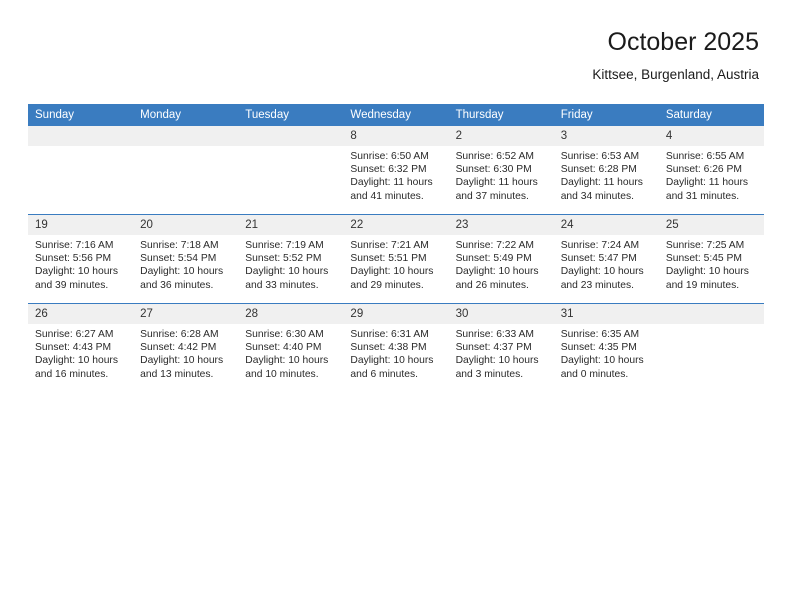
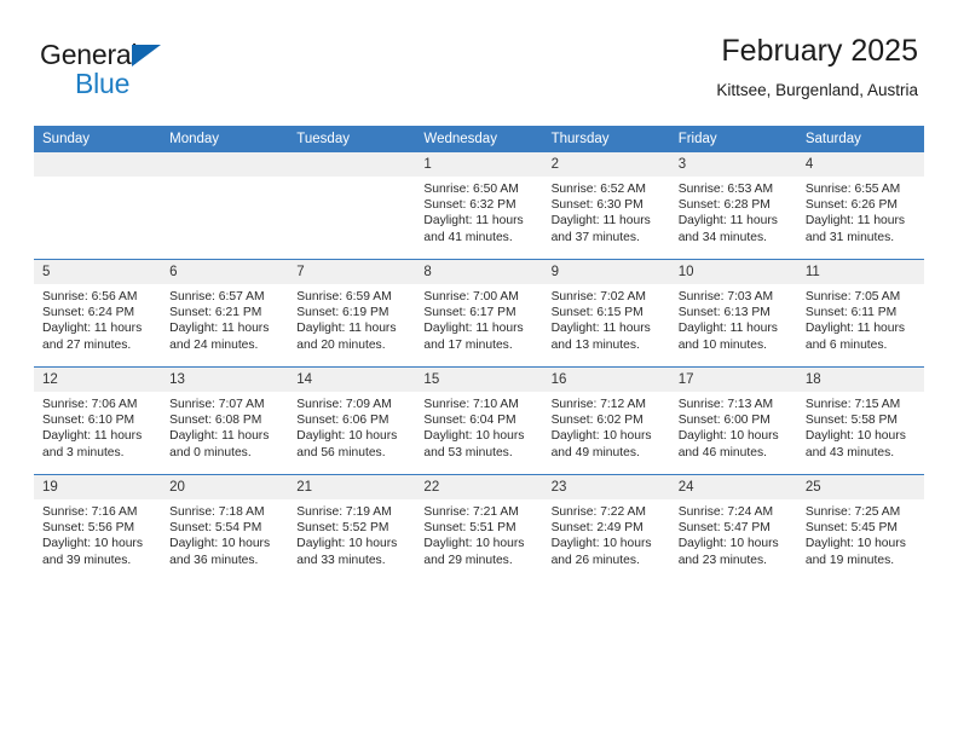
+ General
+ Blue
- October 2025
+ February 2025
  Kittsee, Burgenland, Austria
  Sunday	Monday	Tuesday	Wednesday	Thursday	Friday	Saturday
- 			8Sunrise: 6:50 AMSunset: 6:32 PMDaylight: 11 hoursand 41 minutes.	2Sunrise: 6:52 AMSunset: 6:30 PMDaylight: 11 hoursand 37 minutes.	3Sunrise: 6:53 AMSunset: 6:28 PMDaylight: 11 hoursand 34 minutes.	4Sunrise: 6:55 AMSunset: 6:26 PMDaylight: 11 hoursand 31 minutes.
+ 			1Sunrise: 6:50 AMSunset: 6:32 PMDaylight: 11 hoursand 41 minutes.	2Sunrise: 6:52 AMSunset: 6:30 PMDaylight: 11 hoursand 37 minutes.	3Sunrise: 6:53 AMSunset: 6:28 PMDaylight: 11 hoursand 34 minutes.	4Sunrise: 6:55 AMSunset: 6:26 PMDaylight: 11 hoursand 31 minutes.
+ 5Sunrise: 6:56 AMSunset: 6:24 PMDaylight: 11 hoursand 27 minutes.	6Sunrise: 6:57 AMSunset: 6:21 PMDaylight: 11 hoursand 24 minutes.	7Sunrise: 6:59 AMSunset: 6:19 PMDaylight: 11 hoursand 20 minutes.	8Sunrise: 7:00 AMSunset: 6:17 PMDaylight: 11 hoursand 17 minutes.	9Sunrise: 7:02 AMSunset: 6:15 PMDaylight: 11 hoursand 13 minutes.	10Sunrise: 7:03 AMSunset: 6:13 PMDaylight: 11 hoursand 10 minutes.	11Sunrise: 7:05 AMSunset: 6:11 PMDaylight: 11 hoursand 6 minutes.
+ 12Sunrise: 7:06 AMSunset: 6:10 PMDaylight: 11 hoursand 3 minutes.	13Sunrise: 7:07 AMSunset: 6:08 PMDaylight: 11 hoursand 0 minutes.	14Sunrise: 7:09 AMSunset: 6:06 PMDaylight: 10 hoursand 56 minutes.	15Sunrise: 7:10 AMSunset: 6:04 PMDaylight: 10 hoursand 53 minutes.	16Sunrise: 7:12 AMSunset: 6:02 PMDaylight: 10 hoursand 49 minutes.	17Sunrise: 7:13 AMSunset: 6:00 PMDaylight: 10 hoursand 46 minutes.	18Sunrise: 7:15 AMSunset: 5:58 PMDaylight: 10 hoursand 43 minutes.
- 19Sunrise: 7:16 AMSunset: 5:56 PMDaylight: 10 hoursand 39 minutes.	20Sunrise: 7:18 AMSunset: 5:54 PMDaylight: 10 hoursand 36 minutes.	21Sunrise: 7:19 AMSunset: 5:52 PMDaylight: 10 hoursand 33 minutes.	22Sunrise: 7:21 AMSunset: 5:51 PMDaylight: 10 hoursand 29 minutes.	23Sunrise: 7:22 AMSunset: 5:49 PMDaylight: 10 hoursand 26 minutes.	24Sunrise: 7:24 AMSunset: 5:47 PMDaylight: 10 hoursand 23 minutes.	25Sunrise: 7:25 AMSunset: 5:45 PMDaylight: 10 hoursand 19 minutes.
+ 19Sunrise: 7:16 AMSunset: 5:56 PMDaylight: 10 hoursand 39 minutes.	20Sunrise: 7:18 AMSunset: 5:54 PMDaylight: 10 hoursand 36 minutes.	21Sunrise: 7:19 AMSunset: 5:52 PMDaylight: 10 hoursand 33 minutes.	22Sunrise: 7:21 AMSunset: 5:51 PMDaylight: 10 hoursand 29 minutes.	23Sunrise: 7:22 AMSunset: 2:49 PMDaylight: 10 hoursand 26 minutes.	24Sunrise: 7:24 AMSunset: 5:47 PMDaylight: 10 hoursand 23 minutes.	25Sunrise: 7:25 AMSunset: 5:45 PMDaylight: 10 hoursand 19 minutes.
- 26Sunrise: 6:27 AMSunset: 4:43 PMDaylight: 10 hoursand 16 minutes.	27Sunrise: 6:28 AMSunset: 4:42 PMDaylight: 10 hoursand 13 minutes.	28Sunrise: 6:30 AMSunset: 4:40 PMDaylight: 10 hoursand 10 minutes.	29Sunrise: 6:31 AMSunset: 4:38 PMDaylight: 10 hoursand 6 minutes.	30Sunrise: 6:33 AMSunset: 4:37 PMDaylight: 10 hoursand 3 minutes.	31Sunrise: 6:35 AMSunset: 4:35 PMDaylight: 10 hoursand 0 minutes.
